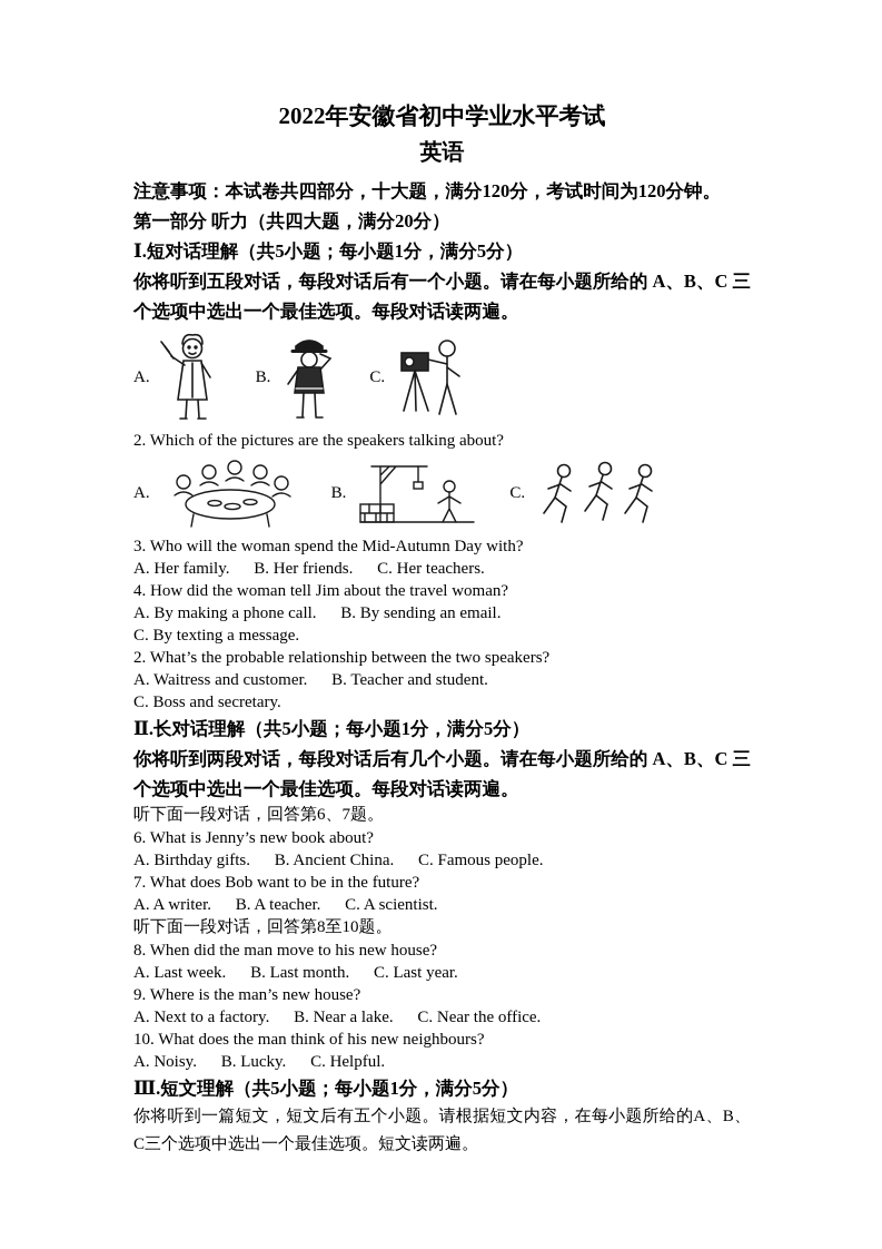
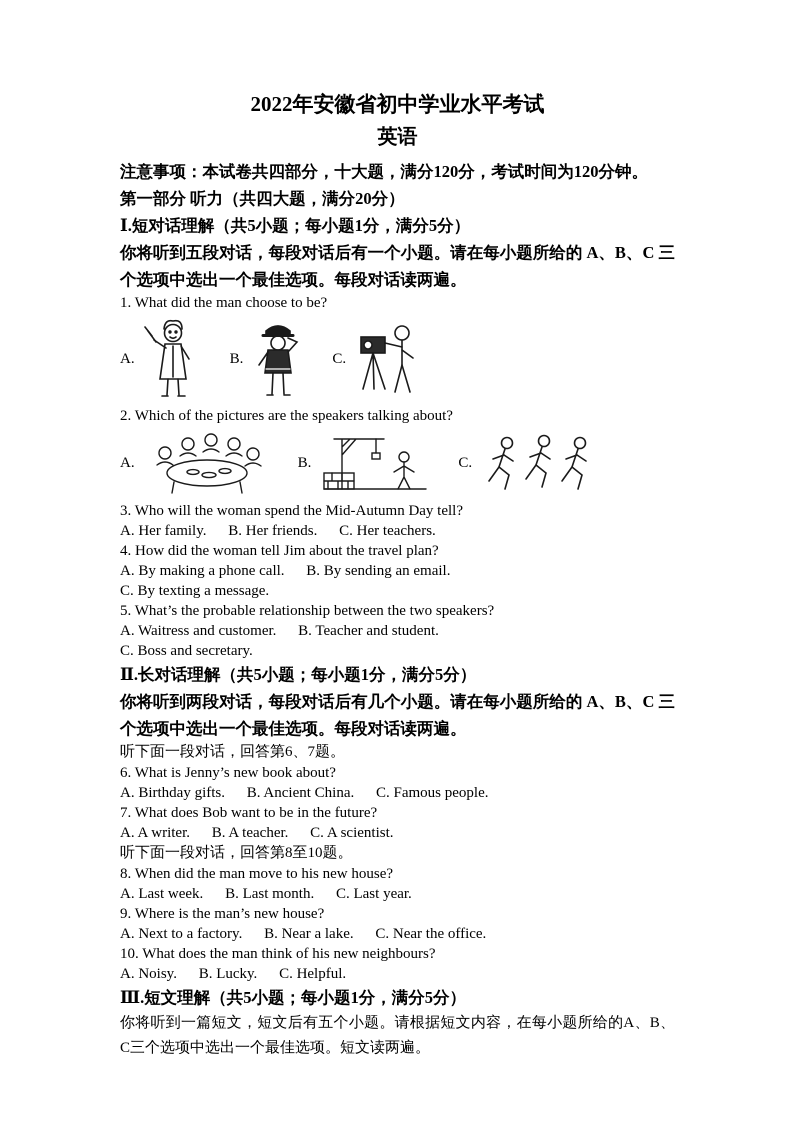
  2022年安徽省初中学业水平考试
  英语
  注意事项：本试卷共四部分，十大题，满分120分，考试时间为120分钟。
  第一部分 听力（共四大题，满分20分）
  Ⅰ.短对话理解（共5小题；每小题1分，满分5分）
  你将听到五段对话，每段对话后有一个小题。请在每小题所给的 A、B、C 三个选项中选出一个最佳选项。每段对话读两遍。
+ 1. What did the man choose to be?
  A.
  B.
  C.
  2. Which of the pictures are the speakers talking about?
  A.
  B.
  C.
- 3. Who will the woman spend the Mid-Autumn Day with?
+ 3. Who will the woman spend the Mid-Autumn Day tell?
  A. Her family. B. Her friends. C. Her teachers.
- 4. How did the woman tell Jim about the travel woman?
+ 4. How did the woman tell Jim about the travel plan?
  A. By making a phone call. B. By sending an email.
  C. By texting a message.
- 2. What’s the probable relationship between the two speakers?
+ 5. What’s the probable relationship between the two speakers?
  A. Waitress and customer. B. Teacher and student.
  C. Boss and secretary.
  Ⅱ.长对话理解（共5小题；每小题1分，满分5分）
  你将听到两段对话，每段对话后有几个小题。请在每小题所给的 A、B、C 三个选项中选出一个最佳选项。每段对话读两遍。
  听下面一段对话，回答第6、7题。
  6. What is Jenny’s new book about?
  A. Birthday gifts. B. Ancient China. C. Famous people.
  7. What does Bob want to be in the future?
  A. A writer. B. A teacher. C. A scientist.
  听下面一段对话，回答第8至10题。
  8. When did the man move to his new house?
  A. Last week. B. Last month. C. Last year.
  9. Where is the man’s new house?
  A. Next to a factory. B. Near a lake. C. Near the office.
  10. What does the man think of his new neighbours?
  A. Noisy. B. Lucky. C. Helpful.
  Ⅲ.短文理解（共5小题；每小题1分，满分5分）
  你将听到一篇短文，短文后有五个小题。请根据短文内容，在每小题所给的A、B、C三个选项中选出一个最佳选项。短文读两遍。
